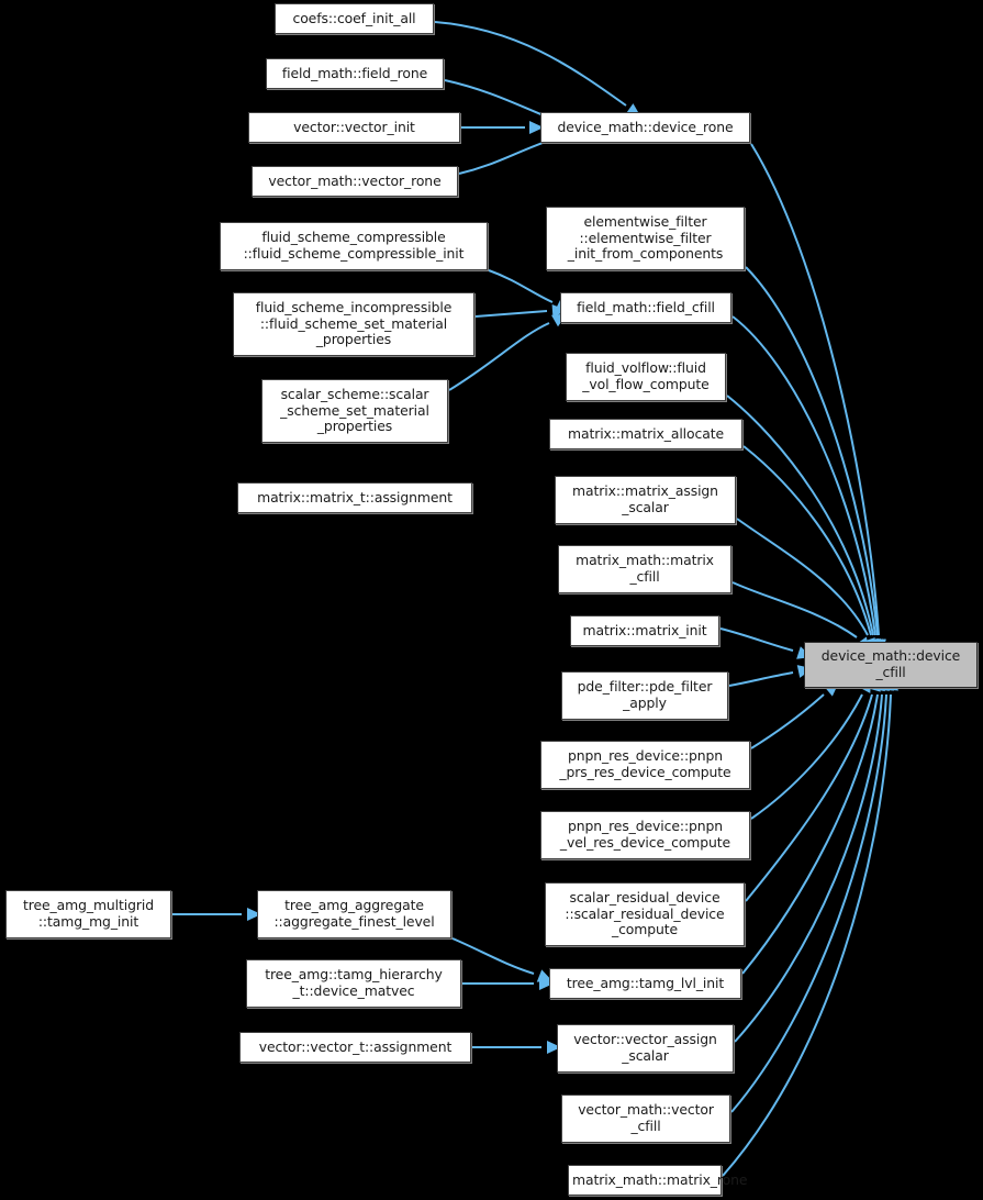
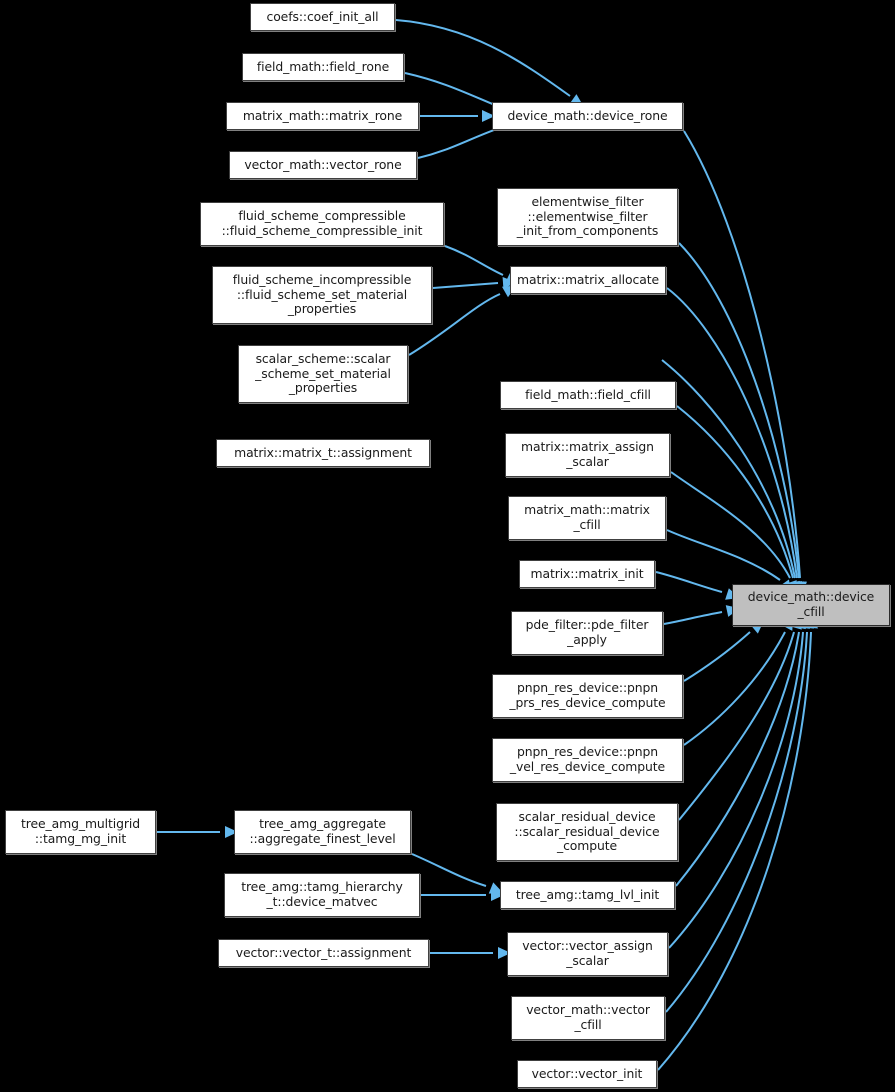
  coefs::coef_init_all
  field_math::field_rone
  device_math::device_rone
- vector::vector_init
+ matrix_math::matrix_rone
  vector_math::vector_rone
  elementwise_filter
  ::elementwise_filter
  _init_from_components
  fluid_scheme_compressible
  ::fluid_scheme_compressible_init
- field_math::field_cfill
+ matrix::matrix_allocate
  fluid_scheme_incompressible
  ::fluid_scheme_set_material
  _properties
- fluid_volflow::fluid
- _vol_flow_compute
  scalar_scheme::scalar
  _scheme_set_material
  _properties
- matrix::matrix_allocate
+ field_math::field_cfill
  matrix::matrix_t::assignment
  matrix::matrix_assign
  _scalar
  matrix_math::matrix
  _cfill
  matrix::matrix_init
  device_math::device
  _cfill
  pde_filter::pde_filter
  _apply
  pnpn_res_device::pnpn
  _prs_res_device_compute
  pnpn_res_device::pnpn
  _vel_res_device_compute
  tree_amg_multigrid
  ::tamg_mg_init
  tree_amg_aggregate
  ::aggregate_finest_level
  scalar_residual_device
  ::scalar_residual_device
  _compute
  tree_amg::tamg_hierarchy
  _t::device_matvec
  tree_amg::tamg_lvl_init
  vector::vector_t::assignment
  vector::vector_assign
  _scalar
  vector_math::vector
  _cfill
- matrix_math::matrix_rone
+ vector::vector_init
